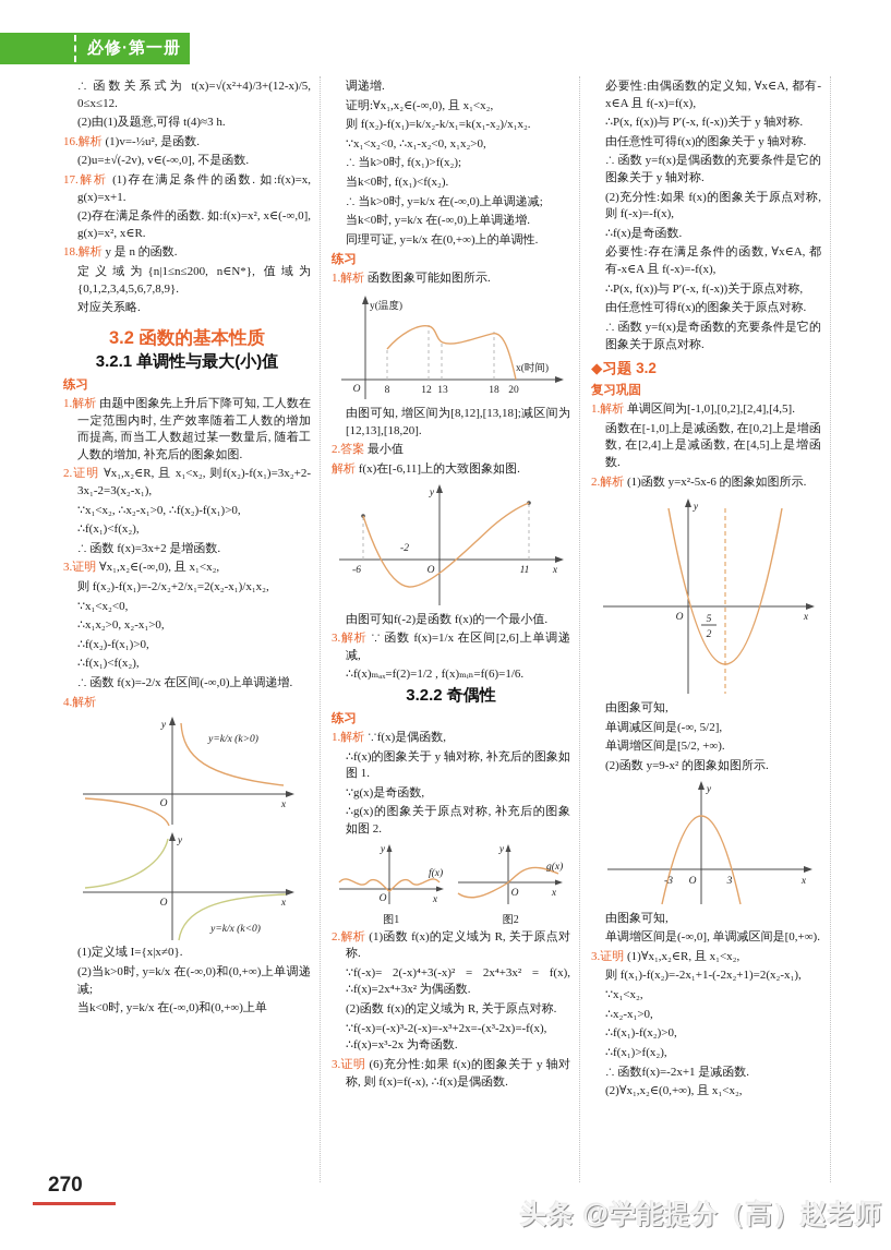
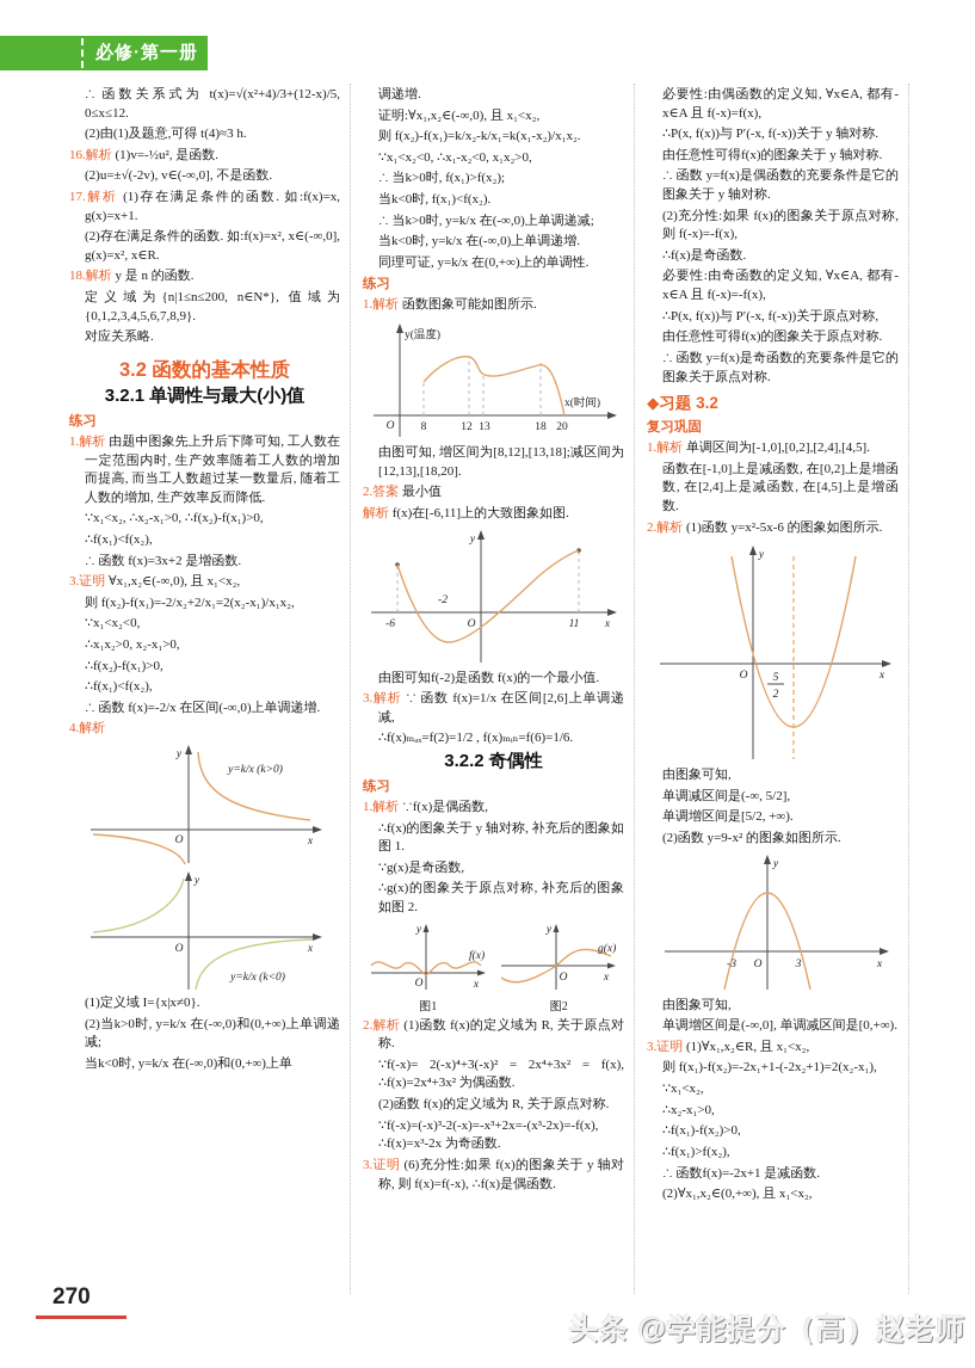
  必修·第一册
  ∴ 函数关系式为 t(x)=√(x²+4)/3+(12-x)/5, 0≤x≤12.
  (2)由(1)及题意,可得 t(4)≈3 h.
  16.解析 (1)v=-½u², 是函数.
  (2)u=±√(-2v), v∈(-∞,0], 不是函数.
  17.解析 (1)存在满足条件的函数. 如:f(x)=x, g(x)=x+1.
  (2)存在满足条件的函数. 如:f(x)=x², x∈(-∞,0], g(x)=x², x∈R.
  18.解析 y 是 n 的函数.
  定义域为{n|1≤n≤200, n∈N*}, 值域为{0,1,2,3,4,5,6,7,8,9}.
  对应关系略.
  3.2 函数的基本性质
  3.2.1 单调性与最大(小)值
  练习
- 1.解析 由题中图象先上升后下降可知, 工人数在一定范围内时, 生产效率随着工人数的增加而提高, 而当工人数超过某一数量后, 随着工人数的增加, 补充后的图象如图.
+ 1.解析 由题中图象先上升后下降可知, 工人数在一定范围内时, 生产效率随着工人数的增加而提高, 而当工人数超过某一数量后, 随着工人数的增加, 生产效率反而降低.
- 2.证明 ∀x₁,x₂∈R, 且 x₁<x₂, 则f(x₂)-f(x₁)=3x₂+2-3x₁-2=3(x₂-x₁),
  ∵x₁<x₂, ∴x₂-x₁>0, ∴f(x₂)-f(x₁)>0,
  ∴f(x₁)<f(x₂),
  ∴ 函数 f(x)=3x+2 是增函数.
  3.证明 ∀x₁,x₂∈(-∞,0), 且 x₁<x₂,
  则 f(x₂)-f(x₁)=-2/x₂+2/x₁=2(x₂-x₁)/x₁x₂,
  ∵x₁<x₂<0,
  ∴x₁x₂>0, x₂-x₁>0,
  ∴f(x₂)-f(x₁)>0,
  ∴f(x₁)<f(x₂),
  ∴ 函数 f(x)=-2/x 在区间(-∞,0)上单调递增.
  4.解析
  O
  x
  y
  y=k/x (k>0)
  O
  x
  y
  y=k/x (k<0)
  (1)定义域 I={x|x≠0}.
  (2)当k>0时, y=k/x 在(-∞,0)和(0,+∞)上单调递减;
  当k<0时, y=k/x 在(-∞,0)和(0,+∞)上单
  调递增.
  证明:∀x₁,x₂∈(-∞,0), 且 x₁<x₂,
  则 f(x₂)-f(x₁)=k/x₂-k/x₁=k(x₁-x₂)/x₁x₂.
  ∵x₁<x₂<0, ∴x₁-x₂<0, x₁x₂>0,
  ∴ 当k>0时, f(x₁)>f(x₂);
  当k<0时, f(x₁)<f(x₂).
  ∴ 当k>0时, y=k/x 在(-∞,0)上单调递减;
  当k<0时, y=k/x 在(-∞,0)上单调递增.
  同理可证, y=k/x 在(0,+∞)上的单调性.
  练习
  1.解析 函数图象可能如图所示.
  y(温度)
  x(时间)
  O
  8
  12
  13
  18
  20
  由图可知, 增区间为[8,12],[13,18];减区间为[12,13],[18,20].
  2.答案 最小值
  解析 f(x)在[-6,11]上的大致图象如图.
  -6
  -2
  O
  11
  x
  y
  由图可知f(-2)是函数 f(x)的一个最小值.
  3.解析 ∵ 函数 f(x)=1/x 在区间[2,6]上单调递减,
  ∴f(x)ₘₐₓ=f(2)=1/2 , f(x)ₘᵢₙ=f(6)=1/6.
  3.2.2 奇偶性
  练习
  1.解析 ∵f(x)是偶函数,
  ∴f(x)的图象关于 y 轴对称, 补充后的图象如图 1.
  ∵g(x)是奇函数,
  ∴g(x)的图象关于原点对称, 补充后的图象如图 2.
  O
  x
  y
  f(x)
  图1
  O
  x
  y
  g(x)
  图2
  2.解析 (1)函数 f(x)的定义域为 R, 关于原点对称.
  ∵f(-x)= 2(-x)⁴+3(-x)² = 2x⁴+3x² = f(x), ∴f(x)=2x⁴+3x² 为偶函数.
  (2)函数 f(x)的定义域为 R, 关于原点对称.
  ∵f(-x)=(-x)³-2(-x)=-x³+2x=-(x³-2x)=-f(x), ∴f(x)=x³-2x 为奇函数.
  3.证明 (6)充分性:如果 f(x)的图象关于 y 轴对称, 则 f(x)=f(-x), ∴f(x)是偶函数.
  必要性:由偶函数的定义知, ∀x∈A, 都有-x∈A 且 f(-x)=f(x),
  ∴P(x, f(x))与 P′(-x, f(-x))关于 y 轴对称.
  由任意性可得f(x)的图象关于 y 轴对称.
  ∴ 函数 y=f(x)是偶函数的充要条件是它的图象关于 y 轴对称.
  (2)充分性:如果 f(x)的图象关于原点对称, 则 f(-x)=-f(x),
  ∴f(x)是奇函数.
- 必要性:存在满足条件的函数, ∀x∈A, 都有-x∈A 且 f(-x)=-f(x),
+ 必要性:由奇函数的定义知, ∀x∈A, 都有-x∈A 且 f(-x)=-f(x),
  ∴P(x, f(x))与 P′(-x, f(-x))关于原点对称,
  由任意性可得f(x)的图象关于原点对称.
  ∴ 函数 y=f(x)是奇函数的充要条件是它的图象关于原点对称.
  ◆习题 3.2
  复习巩固
  1.解析 单调区间为[-1,0],[0,2],[2,4],[4,5].
  函数在[-1,0]上是减函数, 在[0,2]上是增函数, 在[2,4]上是减函数, 在[4,5]上是增函数.
  2.解析 (1)函数 y=x²-5x-6 的图象如图所示.
  O
  5
  2
  x
  y
  由图象可知,
  单调减区间是(-∞, 5/2],
  单调增区间是[5/2, +∞).
  (2)函数 y=9-x² 的图象如图所示.
  -3
  O
  3
  x
  y
  由图象可知,
  单调增区间是(-∞,0], 单调减区间是[0,+∞).
  3.证明 (1)∀x₁,x₂∈R, 且 x₁<x₂,
  则 f(x₁)-f(x₂)=-2x₁+1-(-2x₂+1)=2(x₂-x₁),
  ∵x₁<x₂,
  ∴x₂-x₁>0,
  ∴f(x₁)-f(x₂)>0,
  ∴f(x₁)>f(x₂),
  ∴ 函数f(x)=-2x+1 是减函数.
  (2)∀x₁,x₂∈(0,+∞), 且 x₁<x₂,
  270
  头条 @学能提分（高）赵老师
